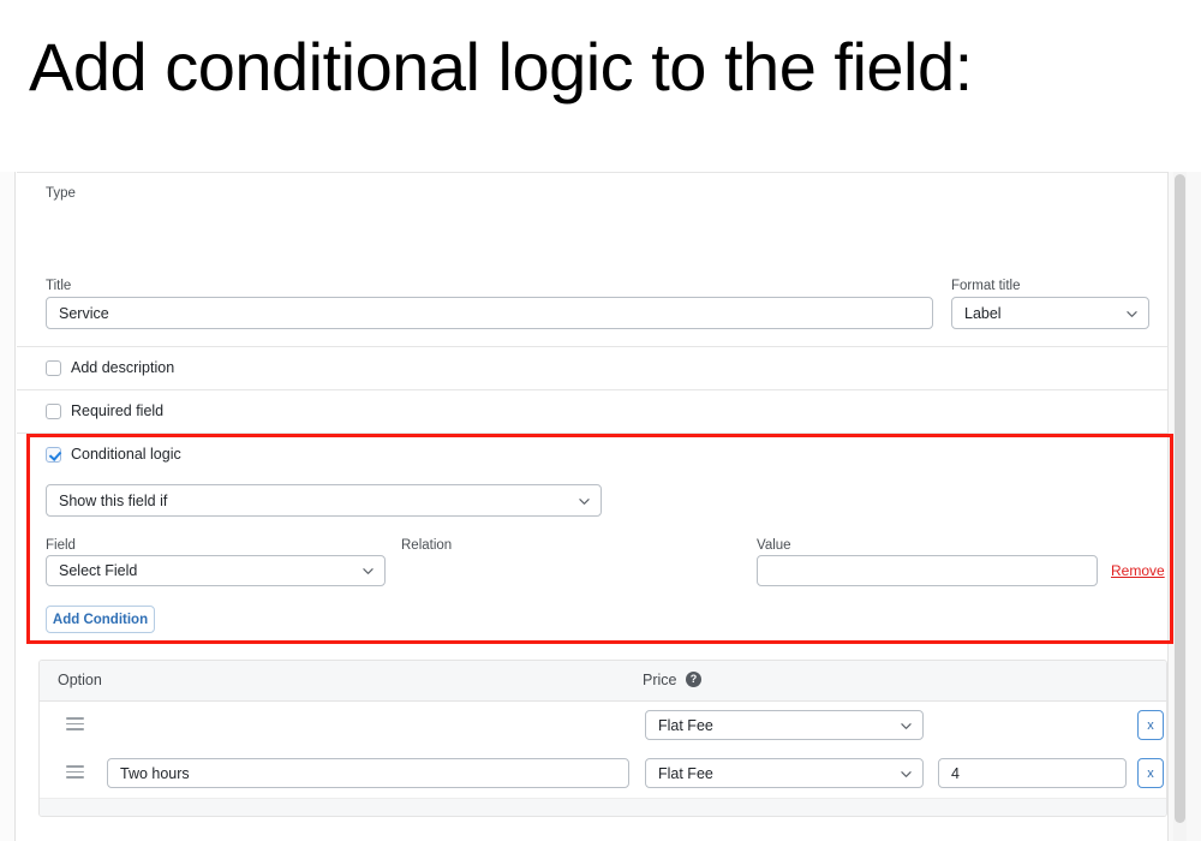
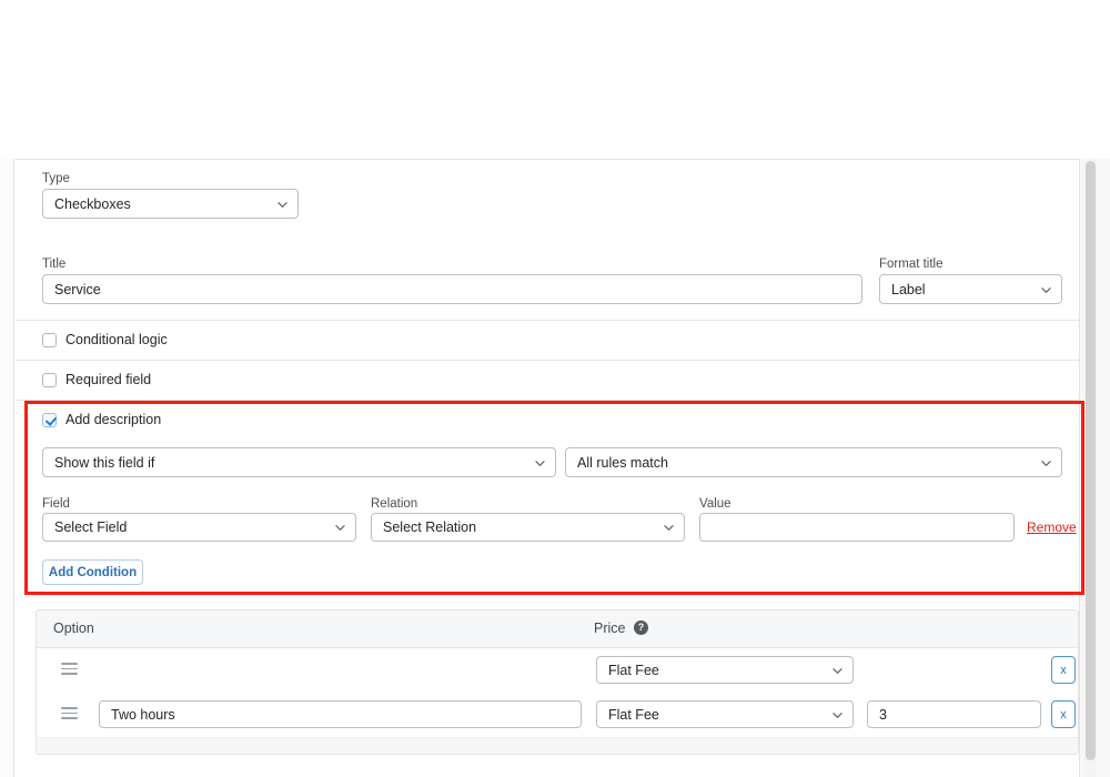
- Add conditional logic to the field:
  Type
+ Checkboxes
  Title
  Service
  Format title
  Label
- Add description
+ Conditional logic
  Required field
- Conditional logic
+ Add description
  Show this field if
+ All rules match
  Field
  Select Field
  Relation
+ Select Relation
  Value
  Remove
  Add Condition
  Option
  Price
  ?
  Flat Fee
  x
  Two hours
  Flat Fee
- 4
+ 3
  x
